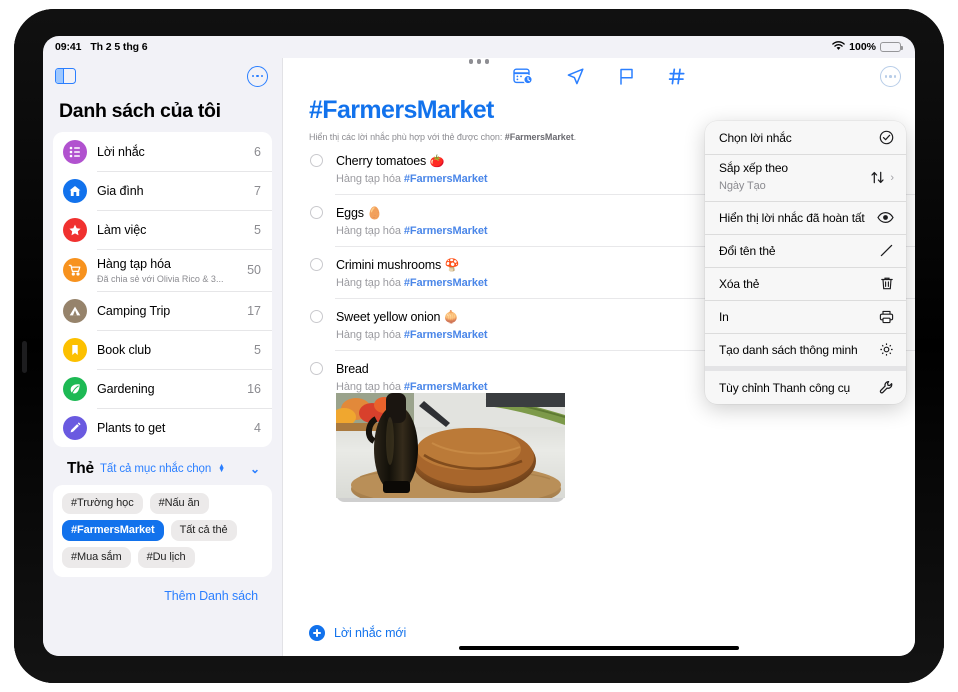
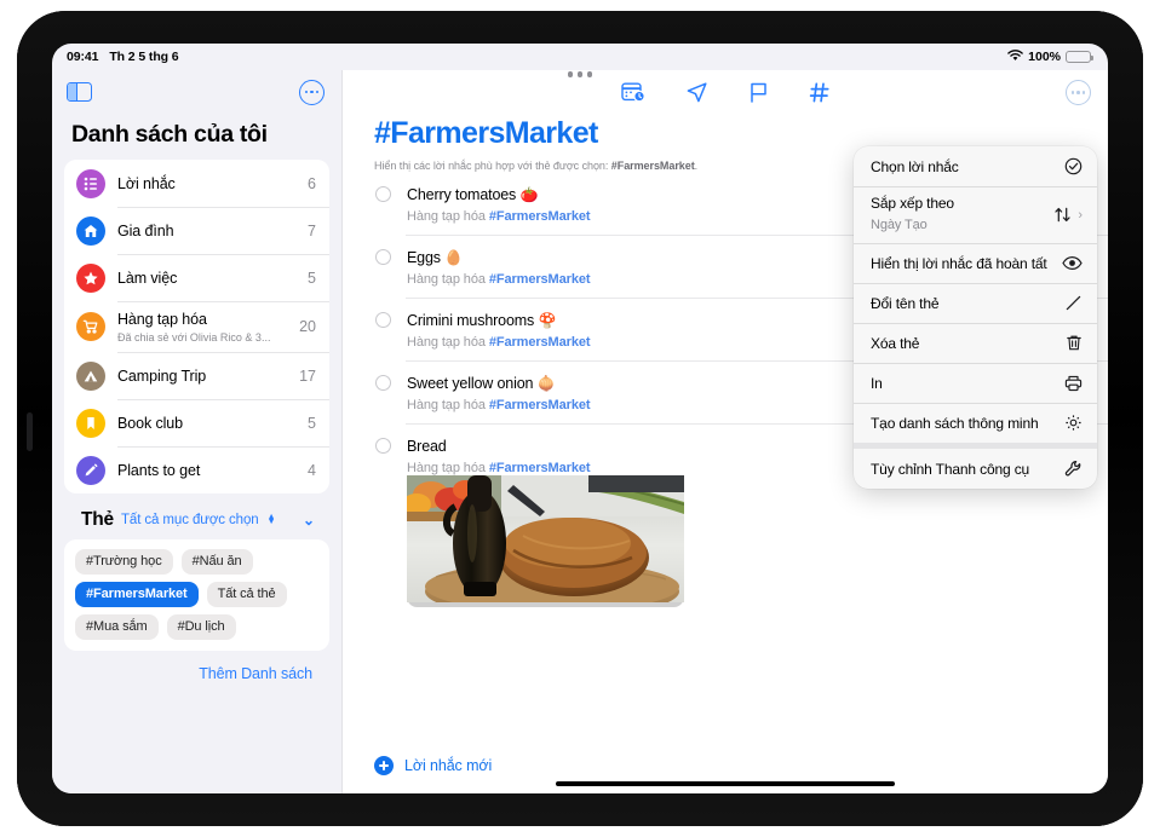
  09:41
  Th 2 5 thg 6
  100%
  Danh sách của tôi
  Lời nhắc
  6
  Gia đình
  7
  Làm việc
  5
  Hàng tạp hóa
  Đã chia sẻ với Olivia Rico & 3...
- 50
+ 20
  Camping Trip
  17
  Book club
  5
- Gardening
- 16
  Plants to get
  4
  Thẻ
- Tất cả mục nhắc chọn
+ Tất cả mục được chọn
  ⌄
  #Trường học
  #Nấu ăn
  #FarmersMarket
  Tất cả thẻ
  #Mua sắm
  #Du lịch
  Thêm Danh sách
  #FarmersMarket
  Hiển thị các lời nhắc phù hợp với thẻ được chọn: #FarmersMarket.
  Cherry tomatoes 🍅
  Hàng tạp hóa #FarmersMarket
  Eggs 🥚
  Hàng tạp hóa #FarmersMarket
  Crimini mushrooms 🍄
  Hàng tạp hóa #FarmersMarket
  Sweet yellow onion 🧅
  Hàng tạp hóa #FarmersMarket
  Bread
  Hàng tạp hóa #FarmersMarket
  Lời nhắc mới
  Chọn lời nhắc
  Sắp xếp theo
  Ngày Tạo
  ›
  Hiển thị lời nhắc đã hoàn tất
  Đổi tên thẻ
  Xóa thẻ
  In
  Tạo danh sách thông minh
  Tùy chỉnh Thanh công cụ
